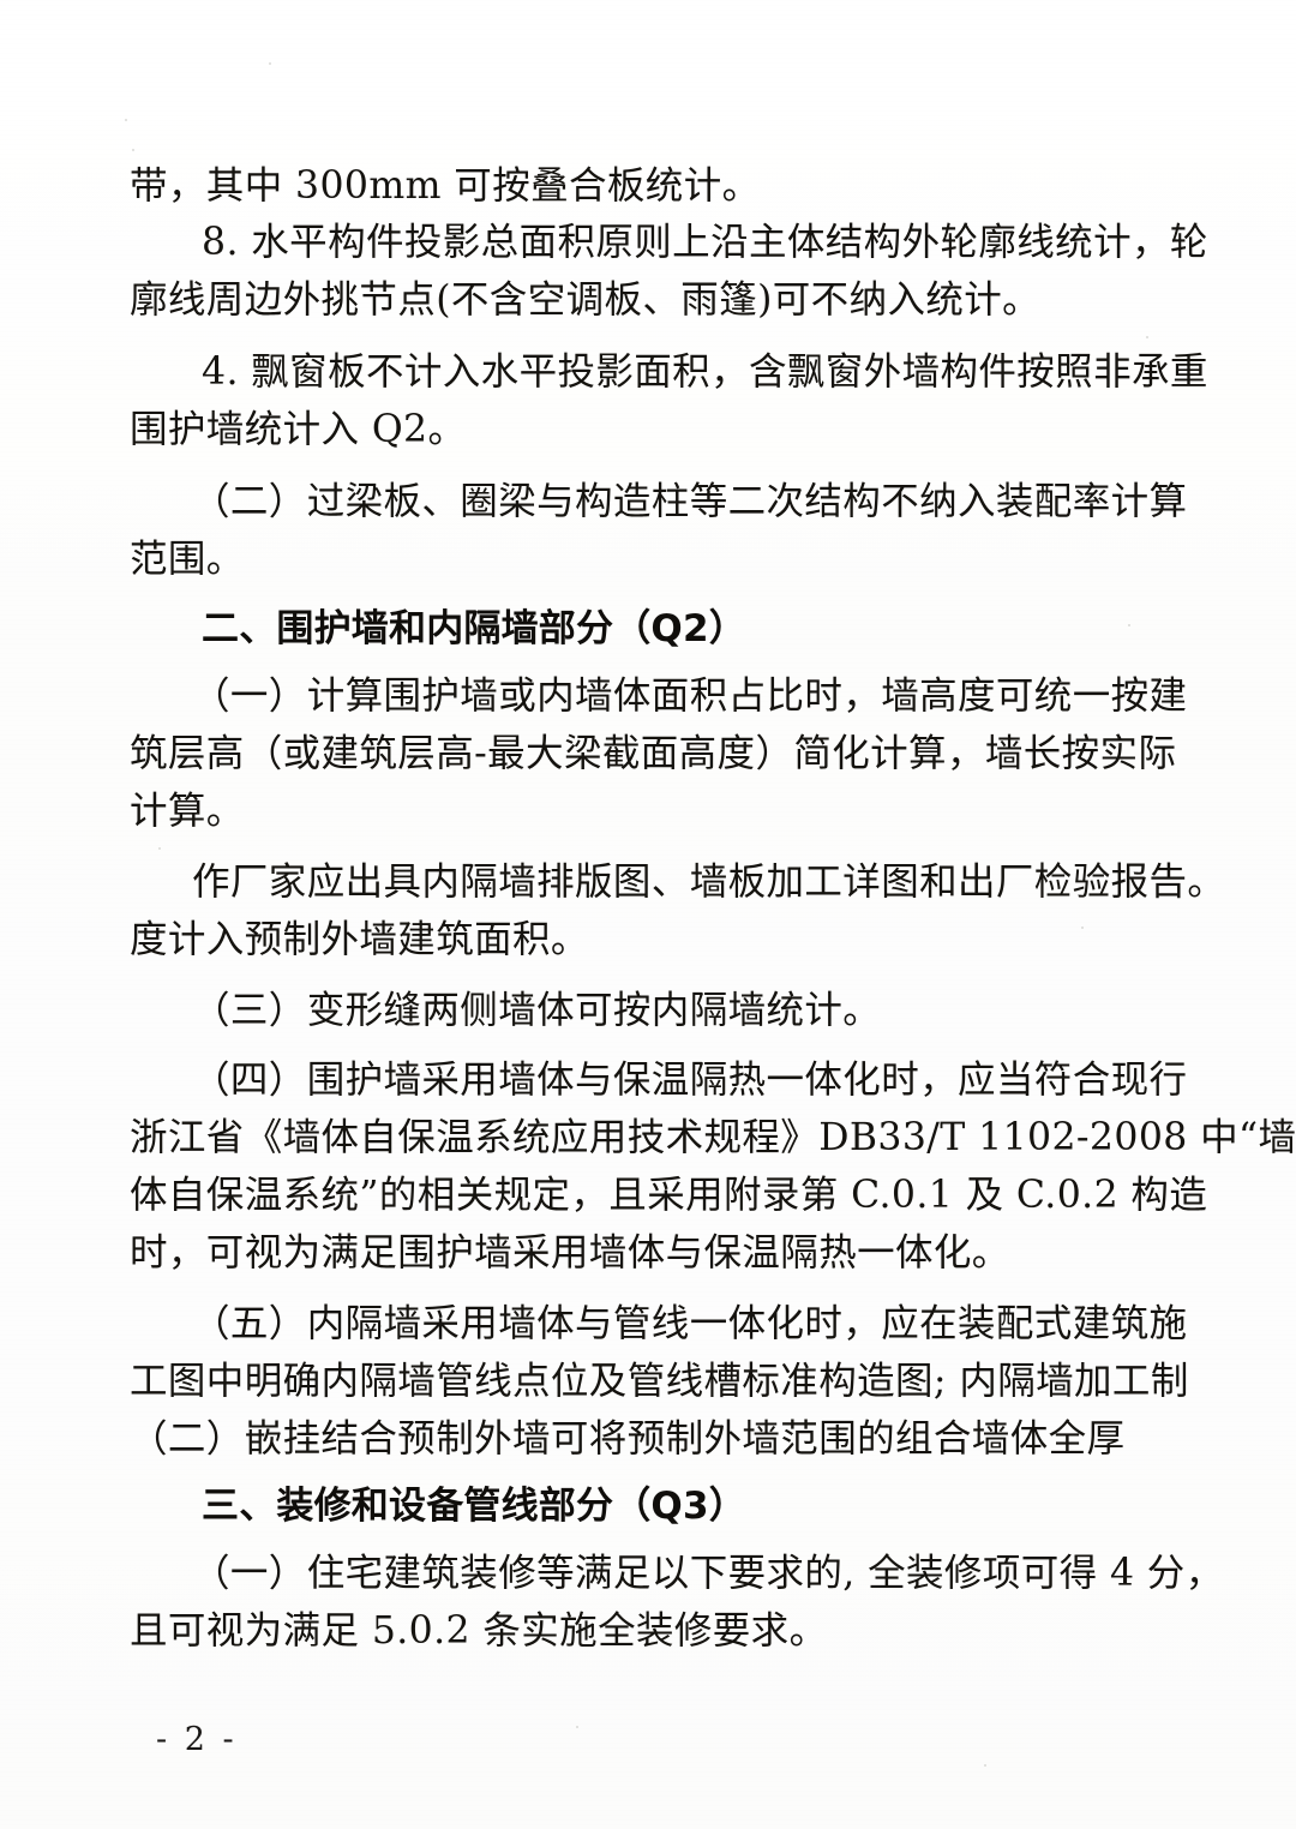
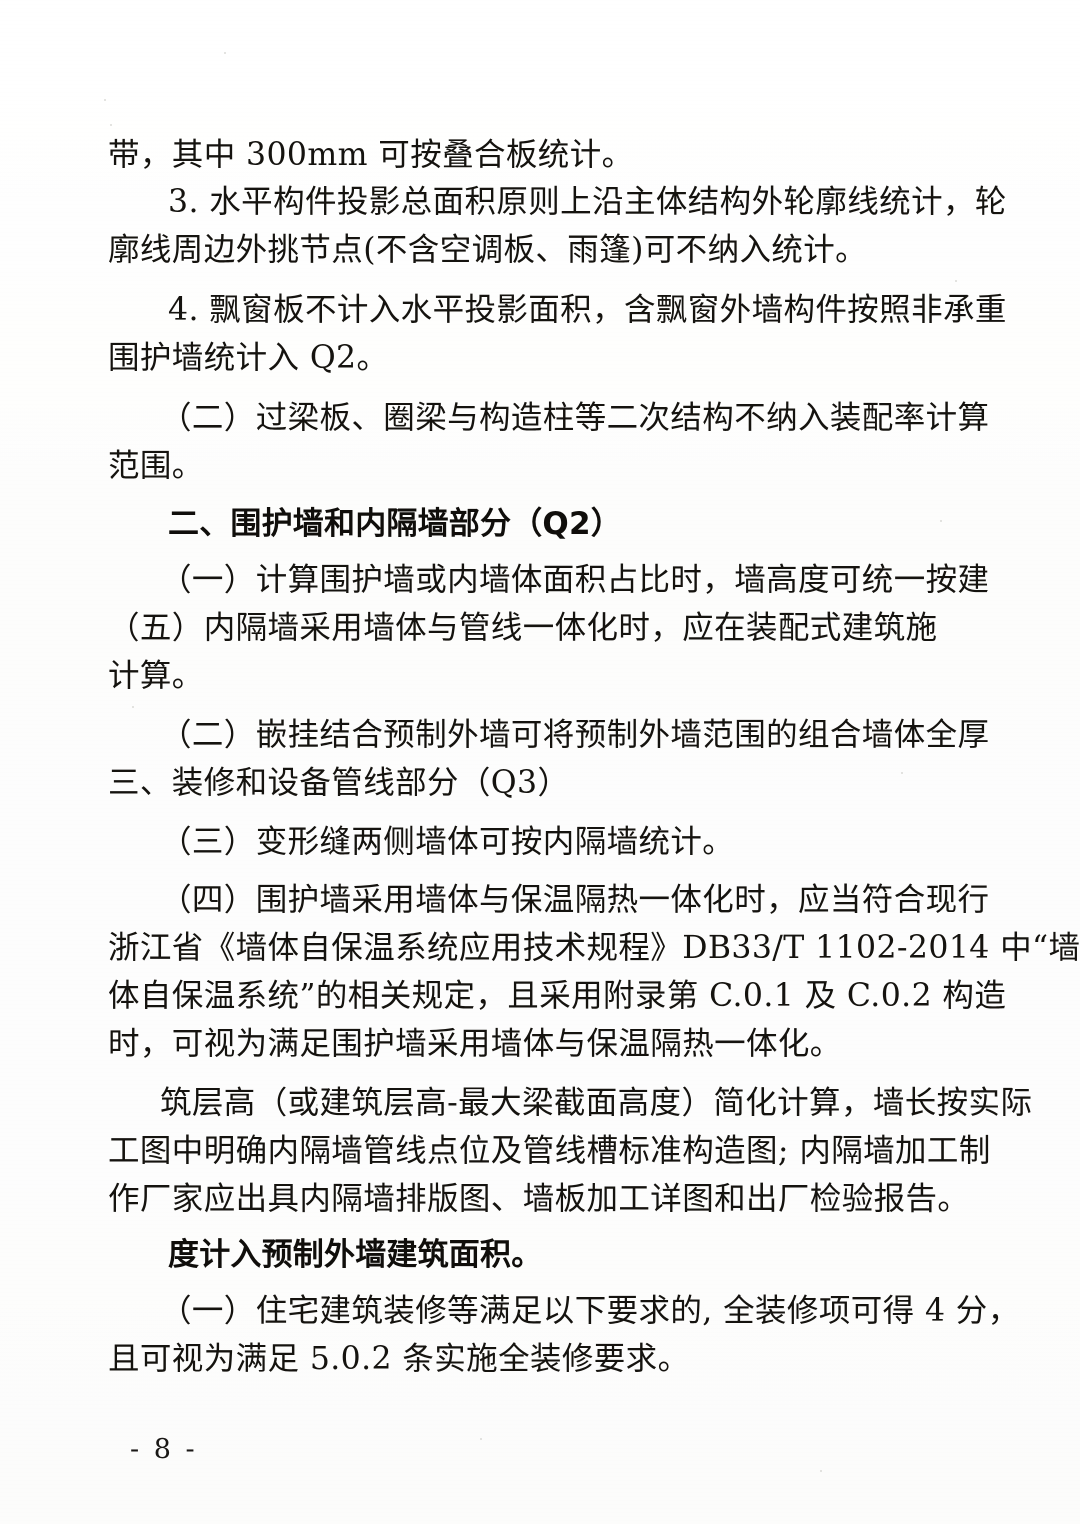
  带，其中 300mm 可按叠合板统计。
- 8. 水平构件投影总面积原则上沿主体结构外轮廓线统计，轮
+ 3. 水平构件投影总面积原则上沿主体结构外轮廓线统计，轮
  廓线周边外挑节点(不含空调板、雨篷)可不纳入统计。
  4. 飘窗板不计入水平投影面积，含飘窗外墙构件按照非承重
  围护墙统计入 Q2。
  （二）过梁板、圈梁与构造柱等二次结构不纳入装配率计算
  范围。
  二、围护墙和内隔墙部分（Q2）
  （一）计算围护墙或内墙体面积占比时，墙高度可统一按建
- 筑层高（或建筑层高-最大梁截面高度）简化计算，墙长按实际
+ （五）内隔墙采用墙体与管线一体化时，应在装配式建筑施
  计算。
- 作厂家应出具内隔墙排版图、墙板加工详图和出厂检验报告。
+ （二）嵌挂结合预制外墙可将预制外墙范围的组合墙体全厚
- 度计入预制外墙建筑面积。
+ 三、装修和设备管线部分（Q3）
  （三）变形缝两侧墙体可按内隔墙统计。
  （四）围护墙采用墙体与保温隔热一体化时，应当符合现行
- 浙江省《墙体自保温系统应用技术规程》DB33/T 1102-2008 中“墙
+ 浙江省《墙体自保温系统应用技术规程》DB33/T 1102-2014 中“墙
  体自保温系统”的相关规定，且采用附录第 C.0.1 及 C.0.2 构造
  时，可视为满足围护墙采用墙体与保温隔热一体化。
- （五）内隔墙采用墙体与管线一体化时，应在装配式建筑施
+ 筑层高（或建筑层高-最大梁截面高度）简化计算，墙长按实际
  工图中明确内隔墙管线点位及管线槽标准构造图; 内隔墙加工制
- （二）嵌挂结合预制外墙可将预制外墙范围的组合墙体全厚
+ 作厂家应出具内隔墙排版图、墙板加工详图和出厂检验报告。
- 三、装修和设备管线部分（Q3）
+ 度计入预制外墙建筑面积。
  （一）住宅建筑装修等满足以下要求的, 全装修项可得 4 分，
  且可视为满足 5.0.2 条实施全装修要求。
- - 2 -
+ - 8 -
